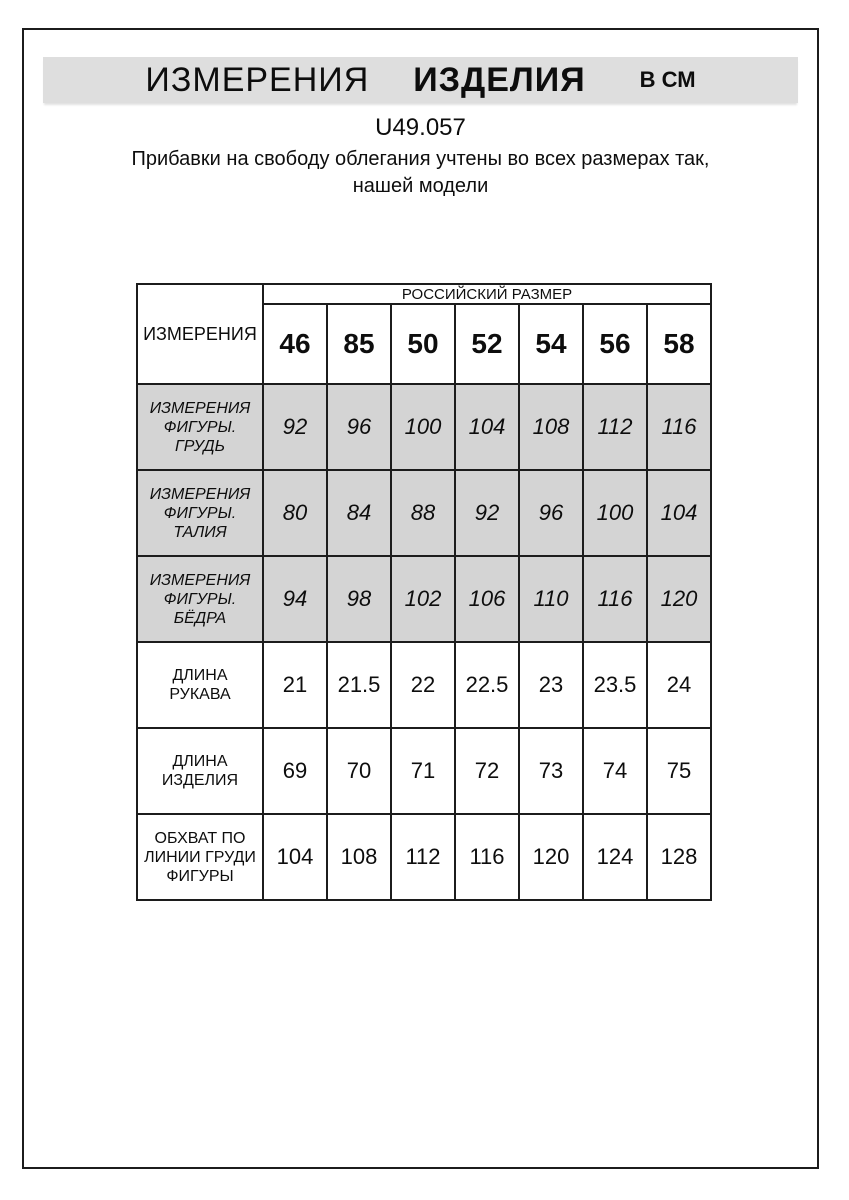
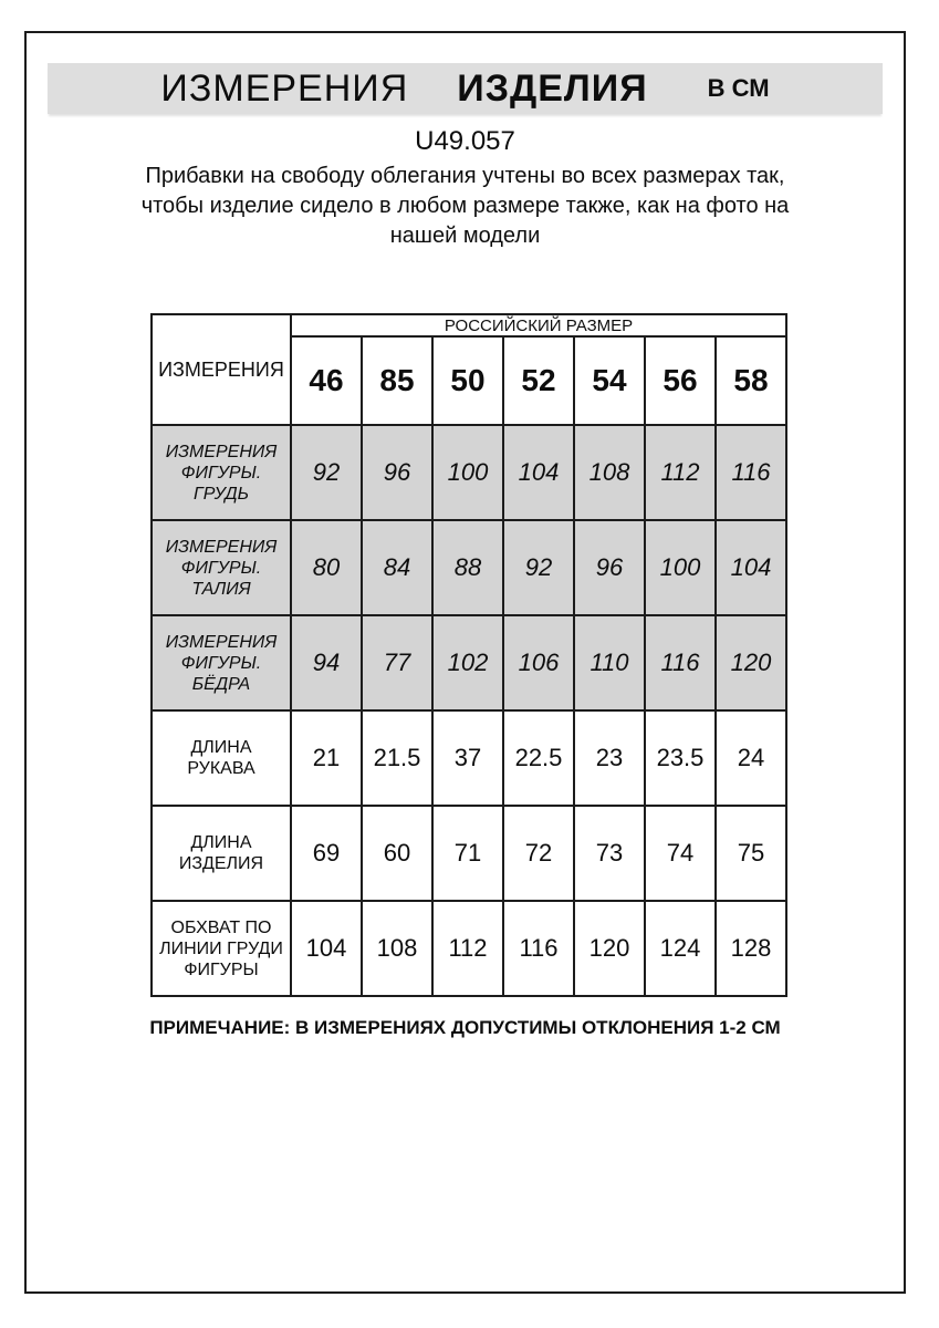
  ИЗМЕРЕНИЯ
  ИЗДЕЛИЯ
  В СМ
  U49.057
  Прибавки на свободу облегания учтены во всех размерах так,
+ чтобы изделие сидело в любом размере также, как на фото на
  нашей модели
  ИЗМЕРЕНИЯ	РОССИЙСКИЙ РАЗМЕР
  46	85	50	52	54	56	58
  ИЗМЕРЕНИЯ ФИГУРЫ. ГРУДЬ	92	96	100	104	108	112	116
  ИЗМЕРЕНИЯ ФИГУРЫ. ТАЛИЯ	80	84	88	92	96	100	104
- ИЗМЕРЕНИЯ ФИГУРЫ. БЁДРА	94	98	102	106	110	116	120
+ ИЗМЕРЕНИЯ ФИГУРЫ. БЁДРА	94	77	102	106	110	116	120
- ДЛИНА РУКАВА	21	21.5	22	22.5	23	23.5	24
+ ДЛИНА РУКАВА	21	21.5	37	22.5	23	23.5	24
- ДЛИНА ИЗДЕЛИЯ	69	70	71	72	73	74	75
+ ДЛИНА ИЗДЕЛИЯ	69	60	71	72	73	74	75
  ОБХВАТ ПО ЛИНИИ ГРУДИ ФИГУРЫ	104	108	112	116	120	124	128
+ ПРИМЕЧАНИЕ: В ИЗМЕРЕНИЯХ ДОПУСТИМЫ ОТКЛОНЕНИЯ 1-2 СМ
